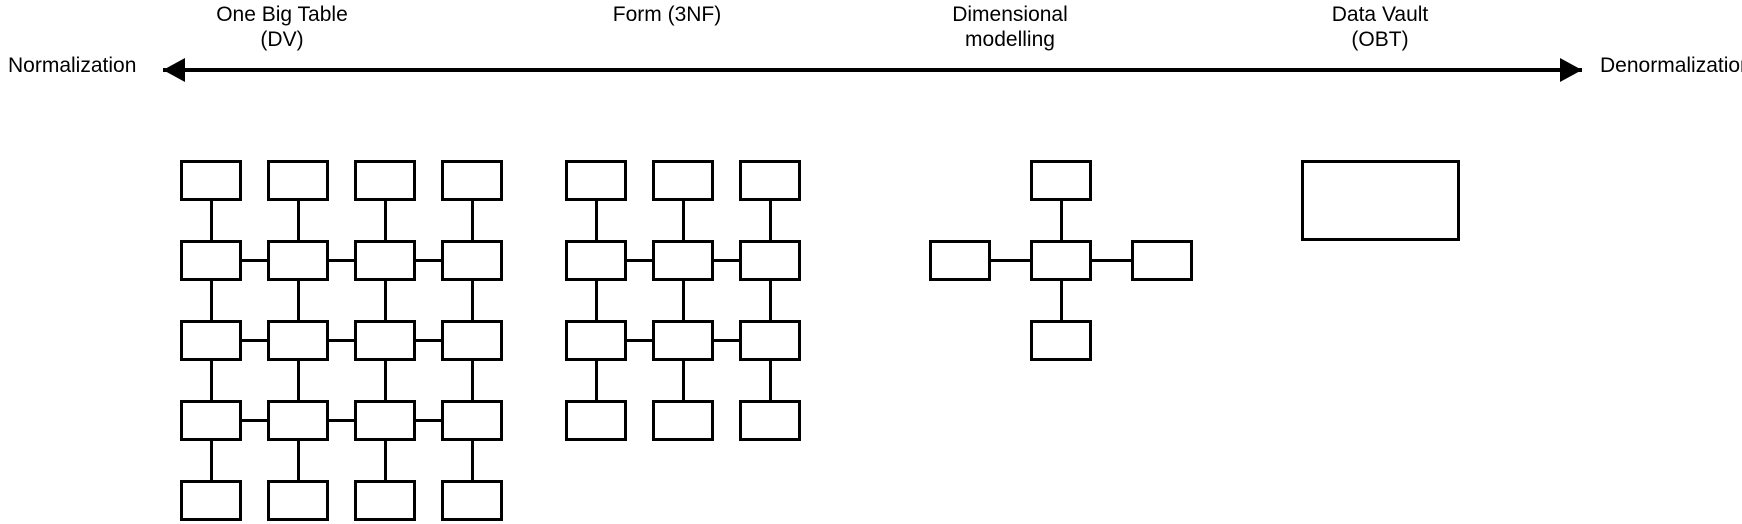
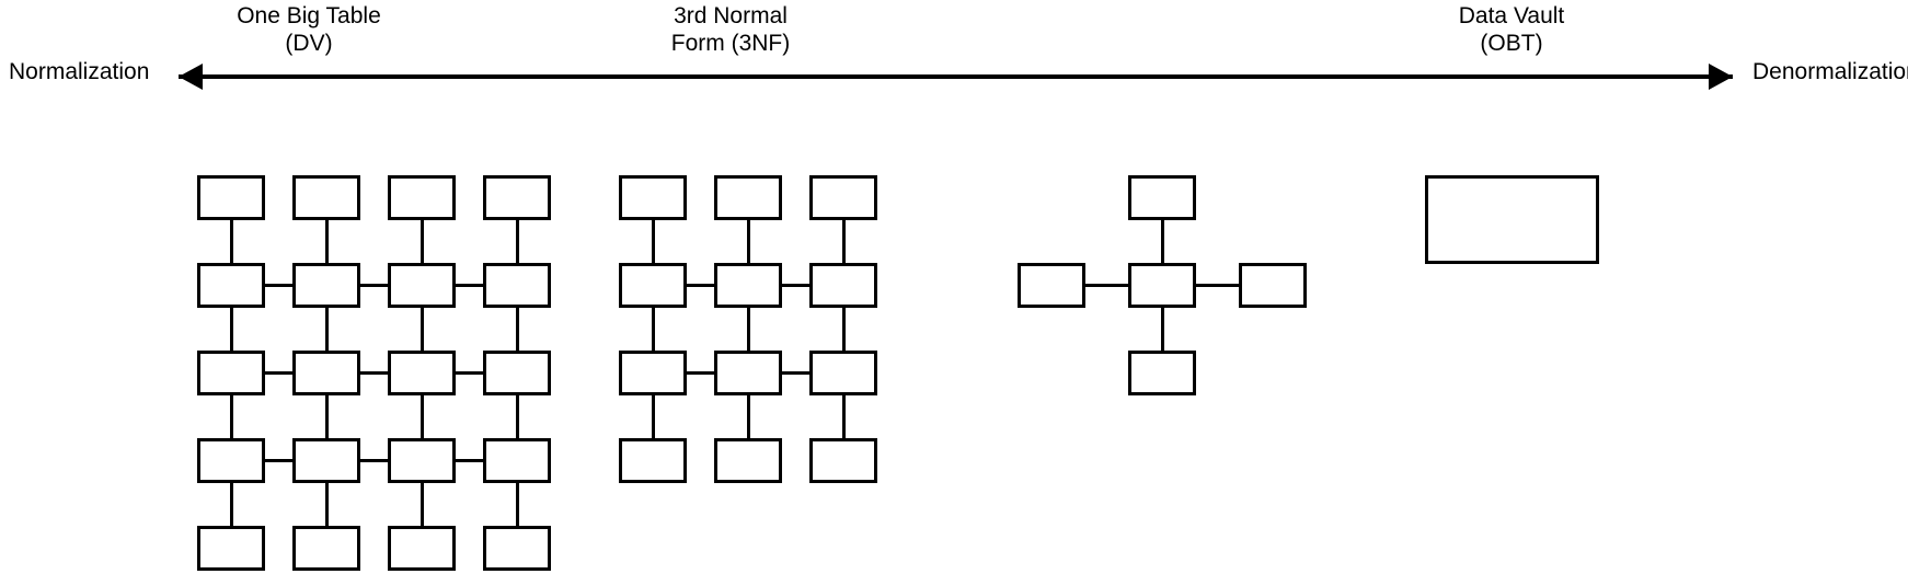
  Normalization
  Denormalizatio
  One Big Table
  (DV)
+ 3rd Normal
  Form (3NF)
- Dimensional
- modelling
  Data Vault
  (OBT)
